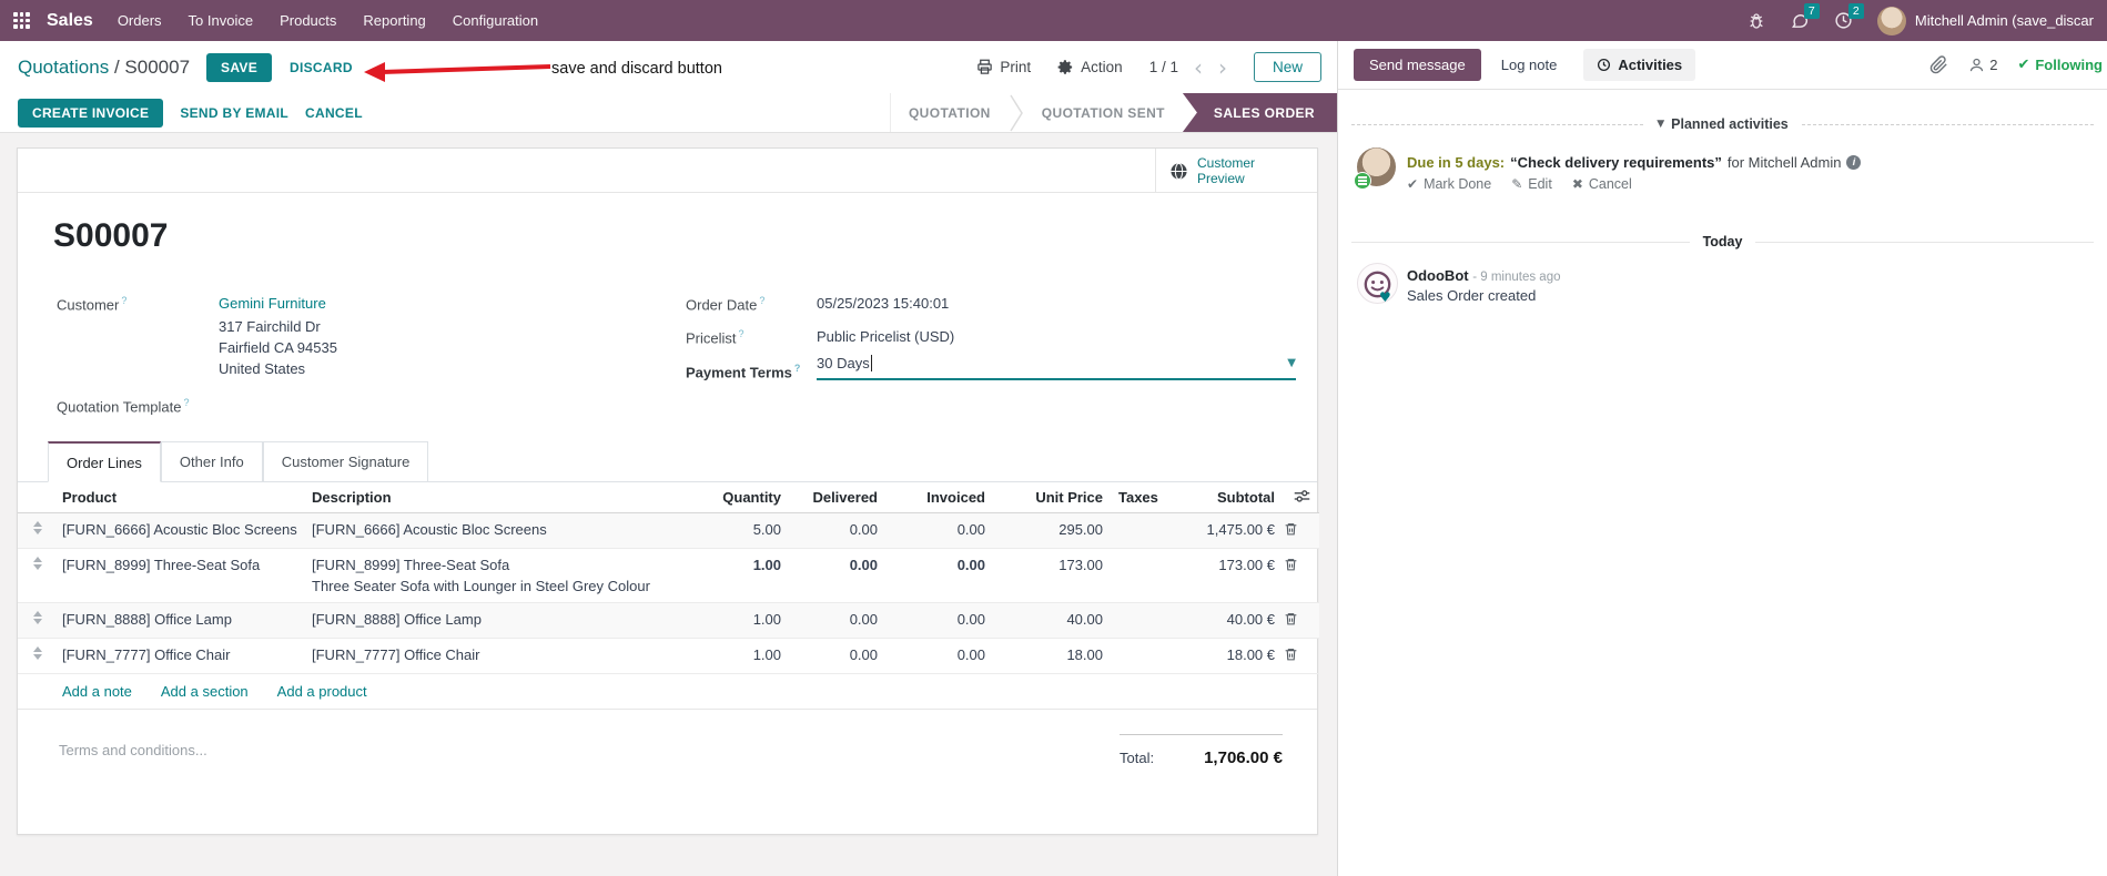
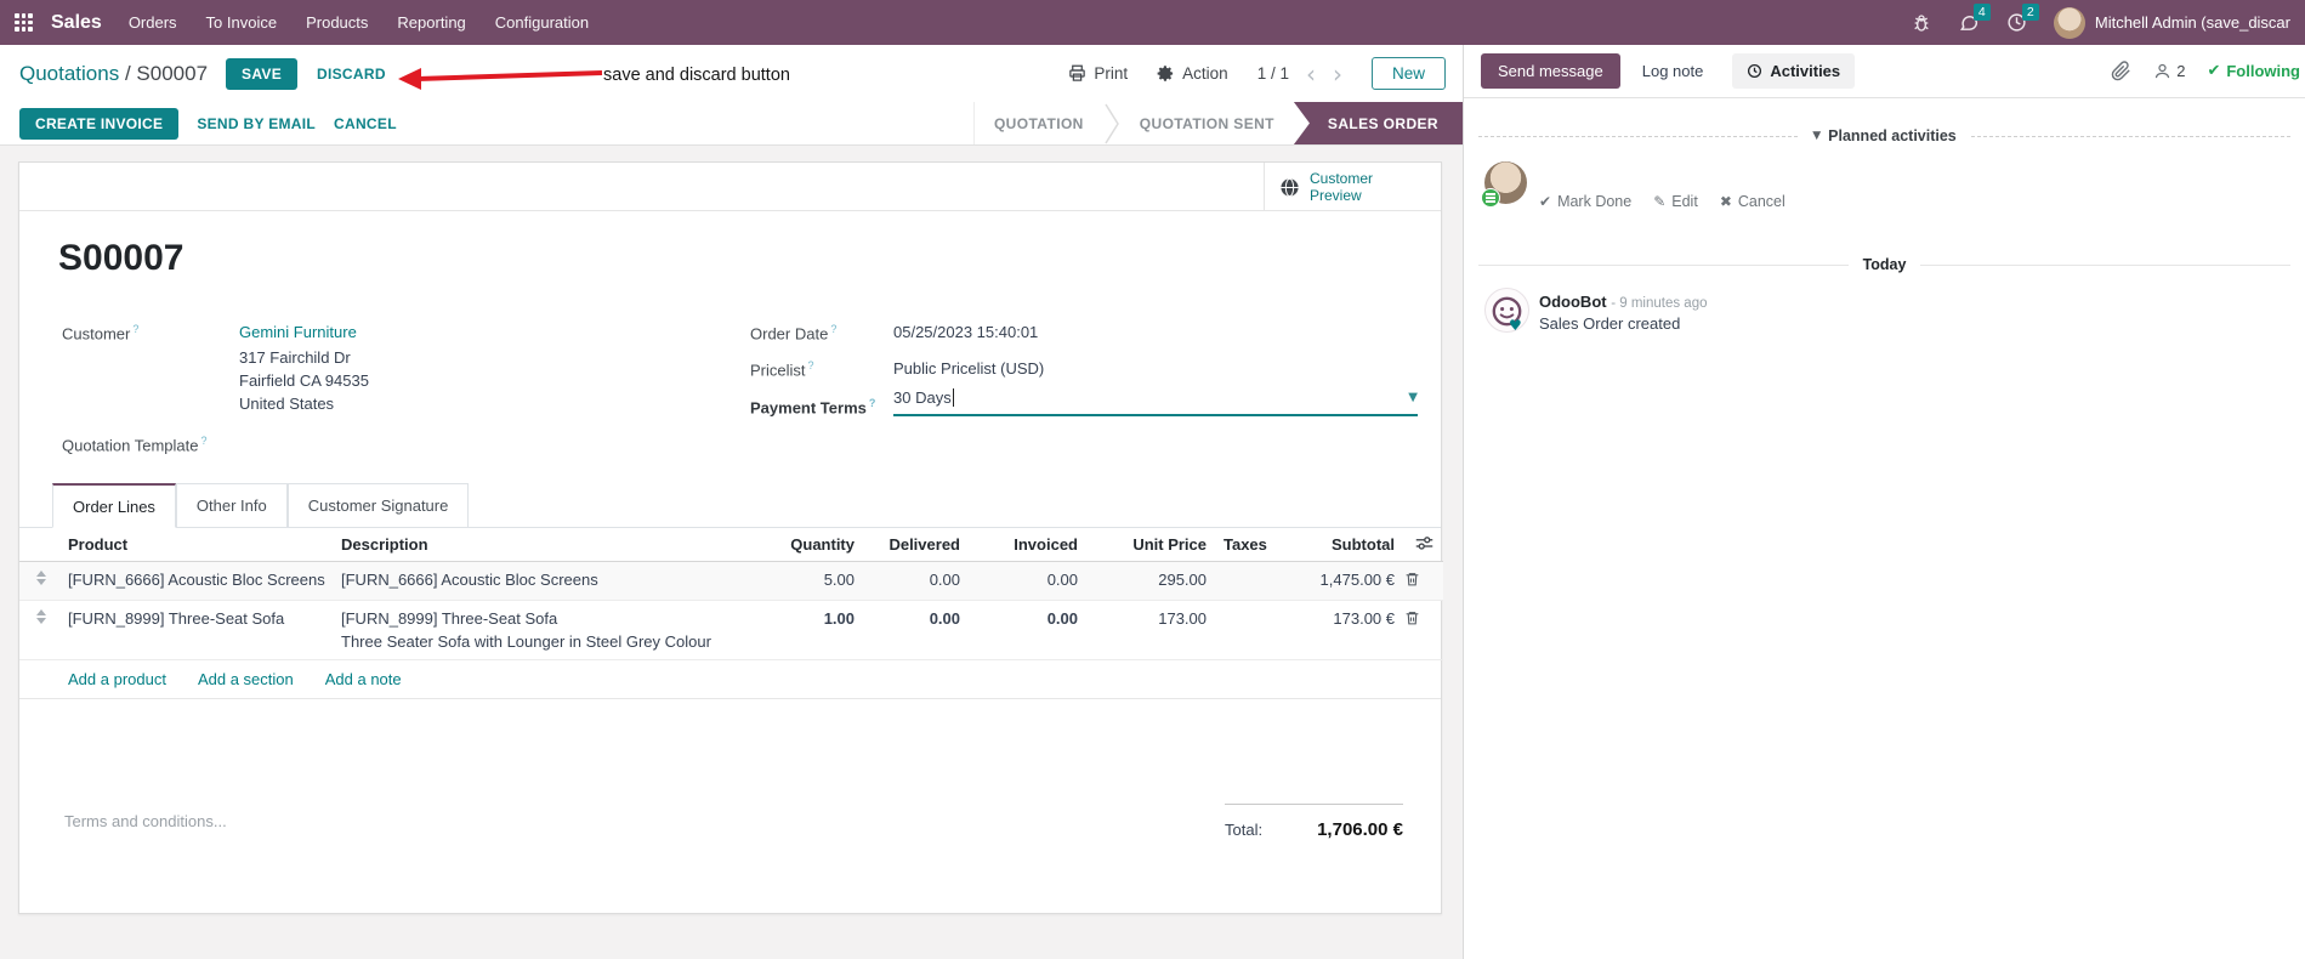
  Sales
  Orders
  To Invoice
  Products
  Reporting
  Configuration
- 7
+ 4
  2
  Mitchell Admin (save_discar
  Quotations / S00007
  SAVE
  DISCARD
  Print
  Action
  1 / 1
  ‹
  ›
  New
  CREATE INVOICE
  SEND BY EMAIL
  CANCEL
  QUOTATION
  QUOTATION SENT
  SALES ORDER
  save and discard button
  Customer
  Preview
  S00007
  Customer ?
  Gemini Furniture
  317 Fairchild Dr
  Fairfield CA 94535
  United States
  Quotation Template ?
  Order Date ?
  05/25/2023 15:40:01
  Pricelist ?
  Public Pricelist (USD)
  Payment Terms ?
  30 Days
  ▼
  Order Lines
  Other Info
  Customer Signature
  	Product	Description	Quantity	Delivered	Invoiced	Unit Price	Taxes	Subtotal
  	[FURN_6666] Acoustic Bloc Screens	[FURN_6666] Acoustic Bloc Screens	5.00	0.00	0.00	295.00		1,475.00 €
  	[FURN_8999] Three-Seat Sofa	[FURN_8999] Three-Seat Sofa Three Seater Sofa with Lounger in Steel Grey Colour	1.00	0.00	0.00	173.00		173.00 €
- 	[FURN_8888] Office Lamp	[FURN_8888] Office Lamp	1.00	0.00	0.00	40.00		40.00 €
- 	[FURN_7777] Office Chair	[FURN_7777] Office Chair	1.00	0.00	0.00	18.00		18.00 €
- Add a note
+ Add a product
  Add a section
- Add a product
+ Add a note
  Terms and conditions...
  Total:
  1,706.00 €
  Send message
  Log note
  Activities
  2
  ✔
  Following
  ▼
  Planned activities
- Due in 5 days:
- “Check delivery requirements”
- for Mitchell Admin
- i
  ✔
  Mark Done
  ✎
  Edit
  ✖
  Cancel
  Today
  ♥
  OdooBot - 9 minutes ago
  Sales Order created
